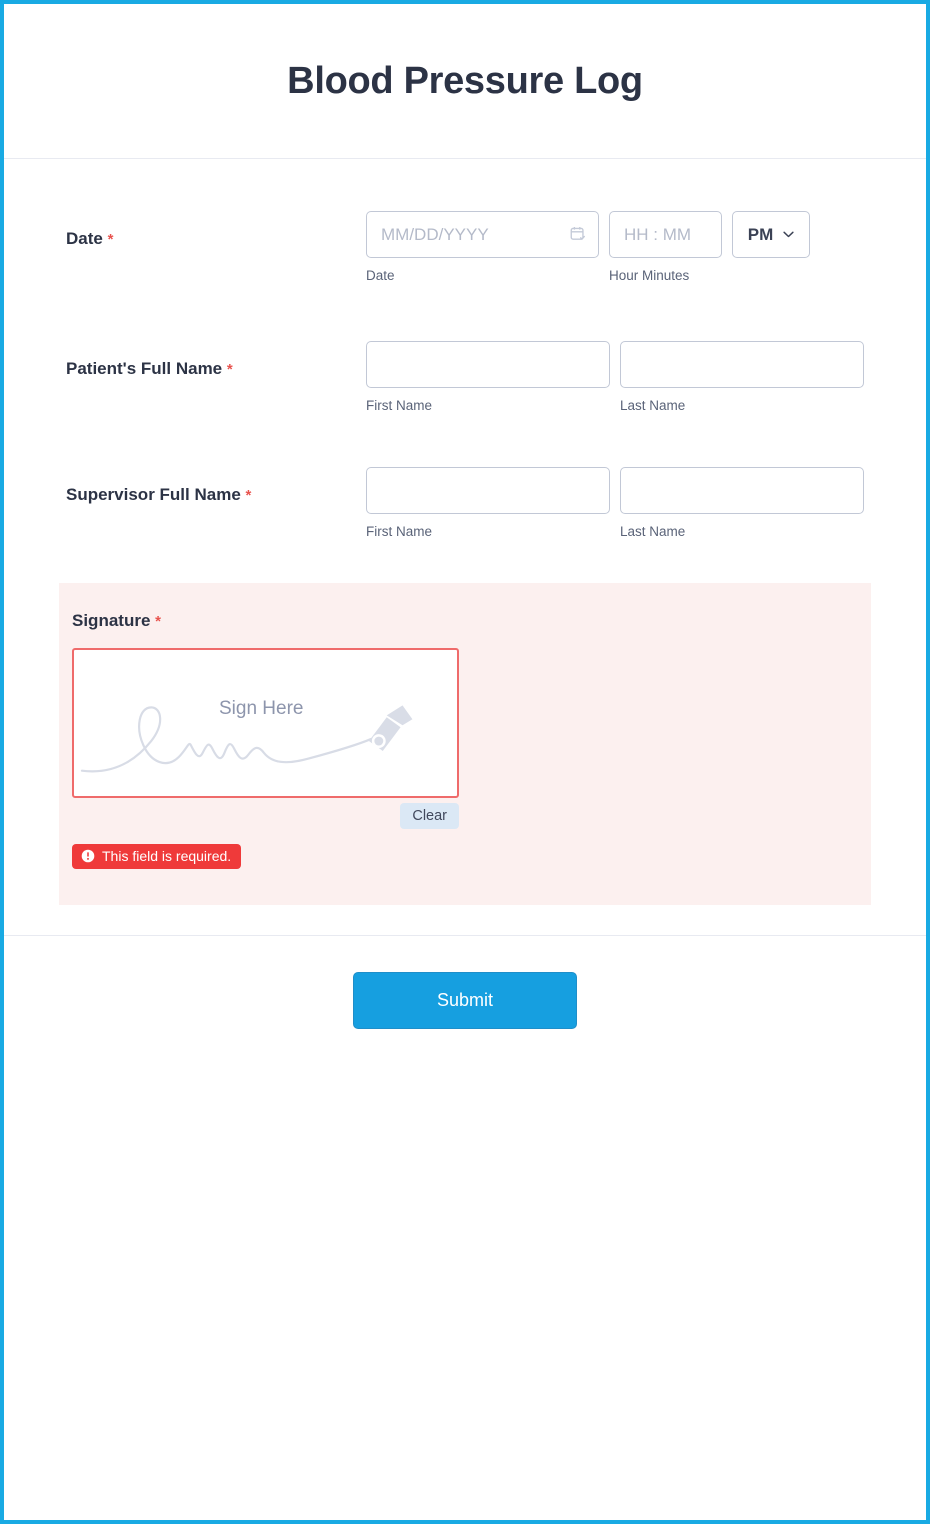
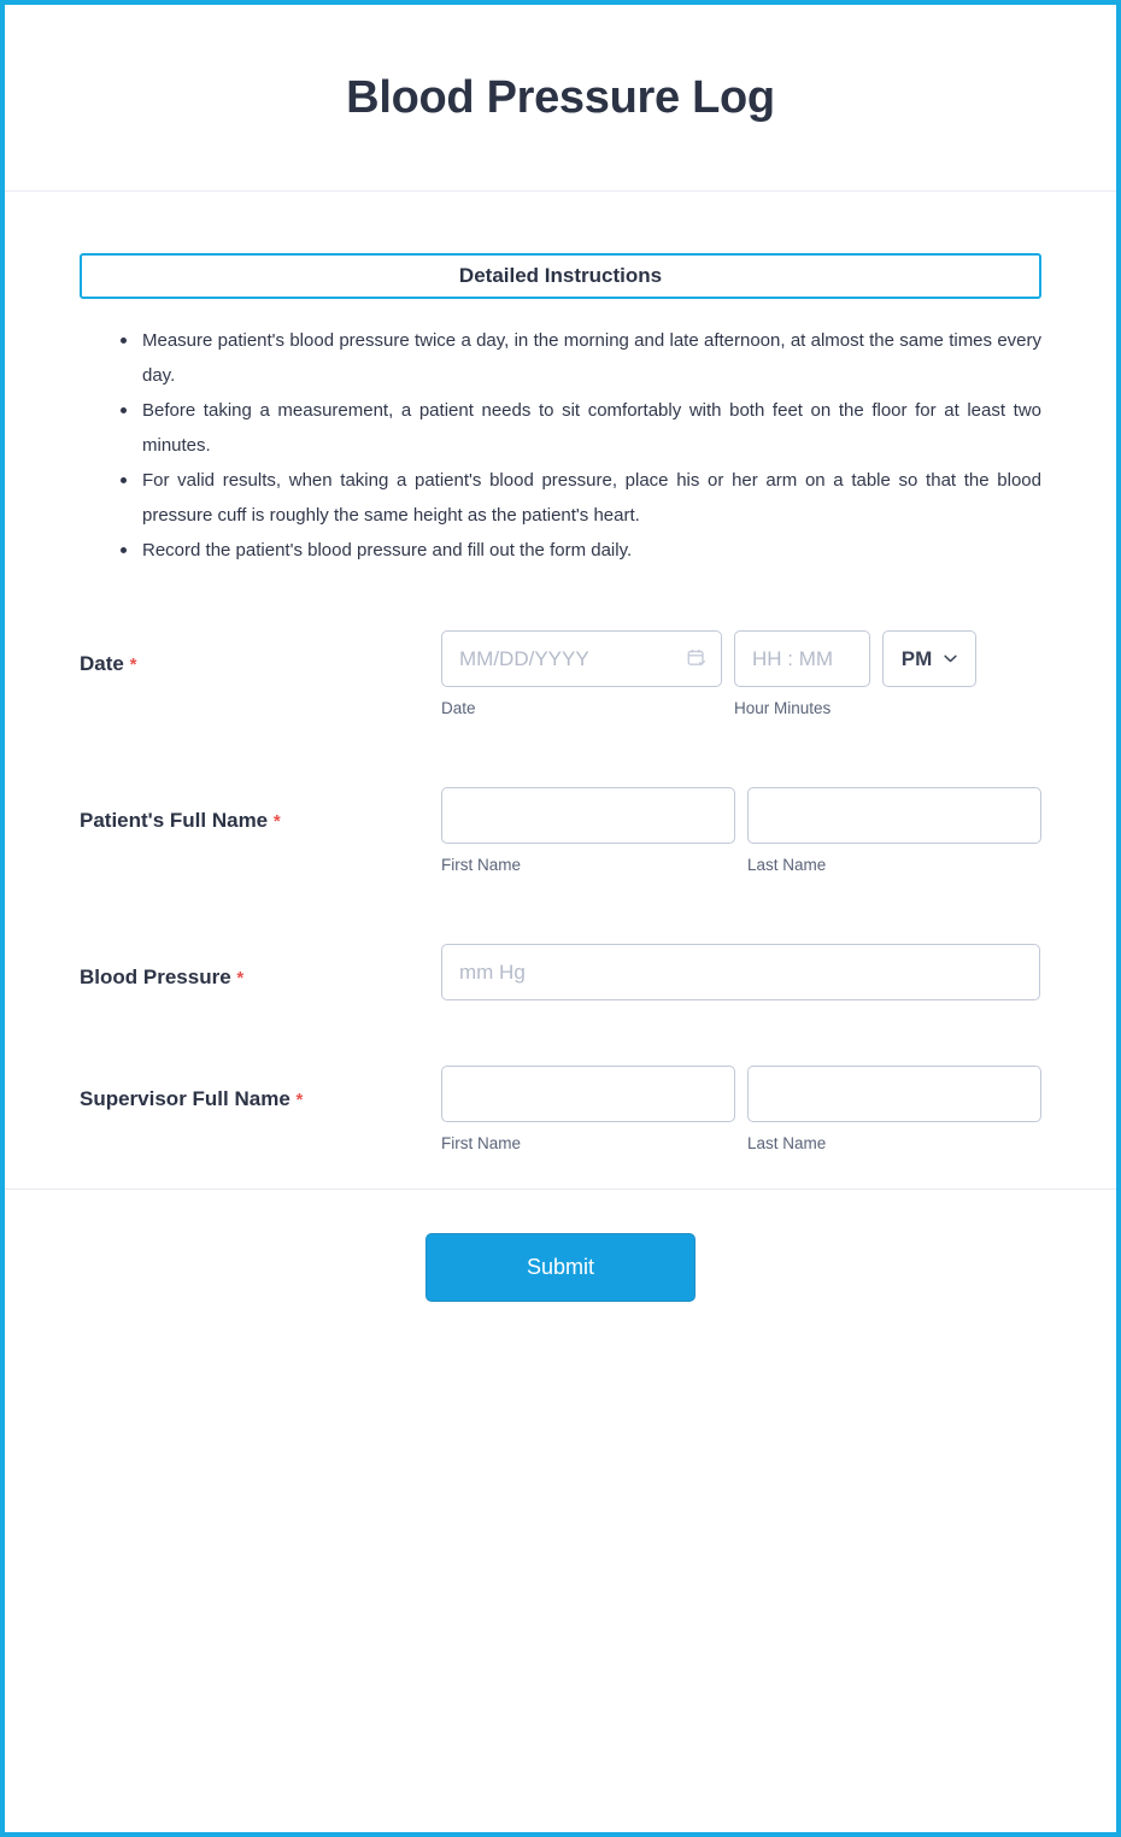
  Blood Pressure Log
+ Detailed Instructions
+ Measure patient's blood pressure twice a day, in the morning and late afternoon, at almost the same times every day.
+ Before taking a measurement, a patient needs to sit comfortably with both feet on the floor for at least two minutes.
+ For valid results, when taking a patient's blood pressure, place his or her arm on a table so that the blood pressure cuff is roughly the same height as the patient's heart.
+ Record the patient's blood pressure and fill out the form daily.
  Date *
  MM/DD/YYYY
  HH : MM
  PM
  Date
  Hour Minutes
  Patient's Full Name *
  First Name
  Last Name
+ Blood Pressure *
+ mm Hg
  Supervisor Full Name *
  First Name
  Last Name
- Signature *
- Sign Here
- Clear
- This field is required.
  Submit
